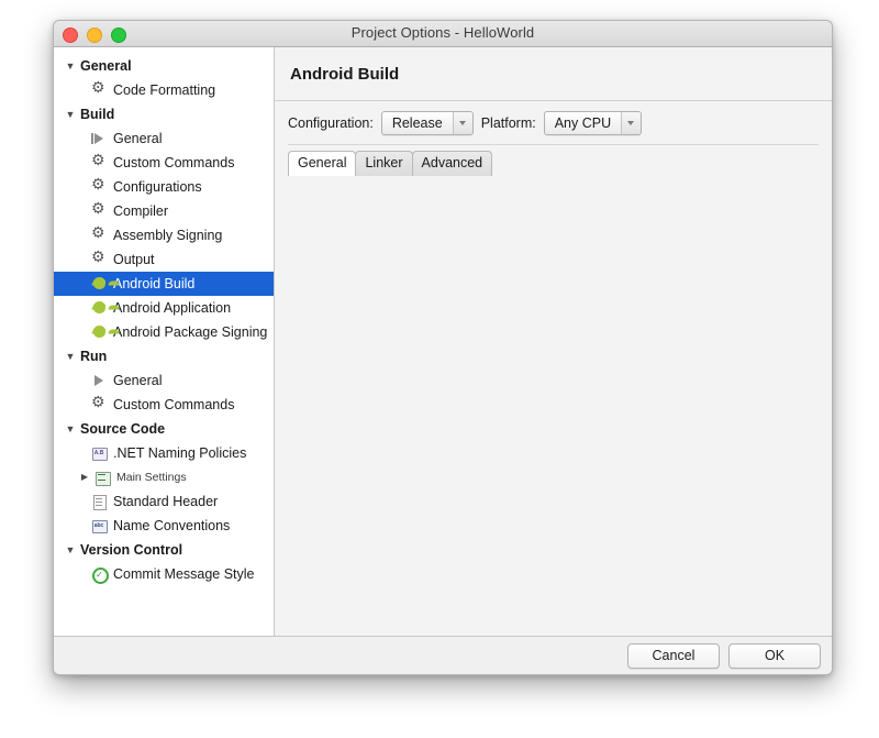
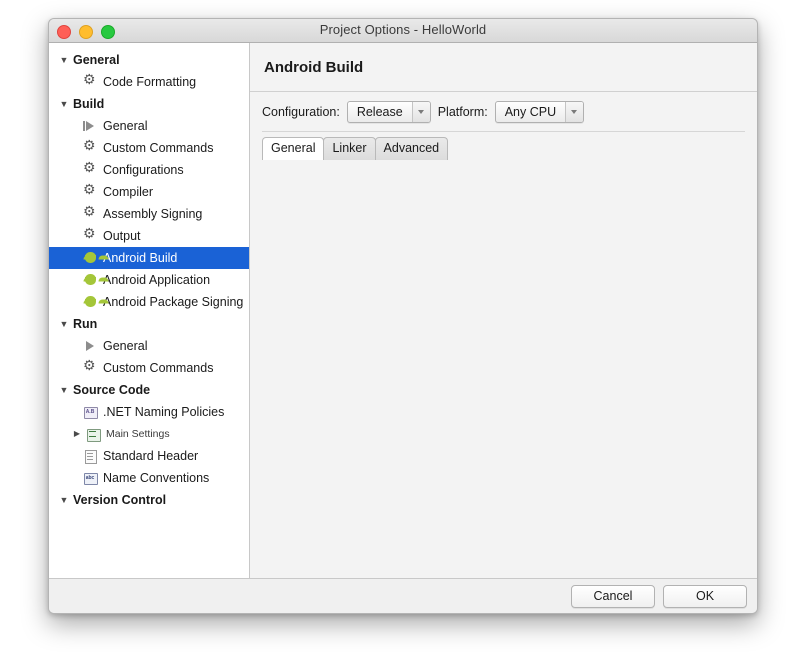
  Project Options - HelloWorld
  ▼
  General
  Code Formatting
  ▼
  Build
  General
  Custom Commands
  Configurations
  Compiler
  Assembly Signing
  Output
  Android Build
  Android Application
  Android Package Signing
  ▼
  Run
  General
  Custom Commands
  ▼
  Source Code
  .NET Naming Policies
  ▶
  Main Settings
  Standard Header
  Name Conventions
  ▼
  Version Control
- Commit Message Style
  Android Build
  Configuration:
  Release
  Platform:
  Any CPU
  General
  Linker
  Advanced
  Cancel
  OK
